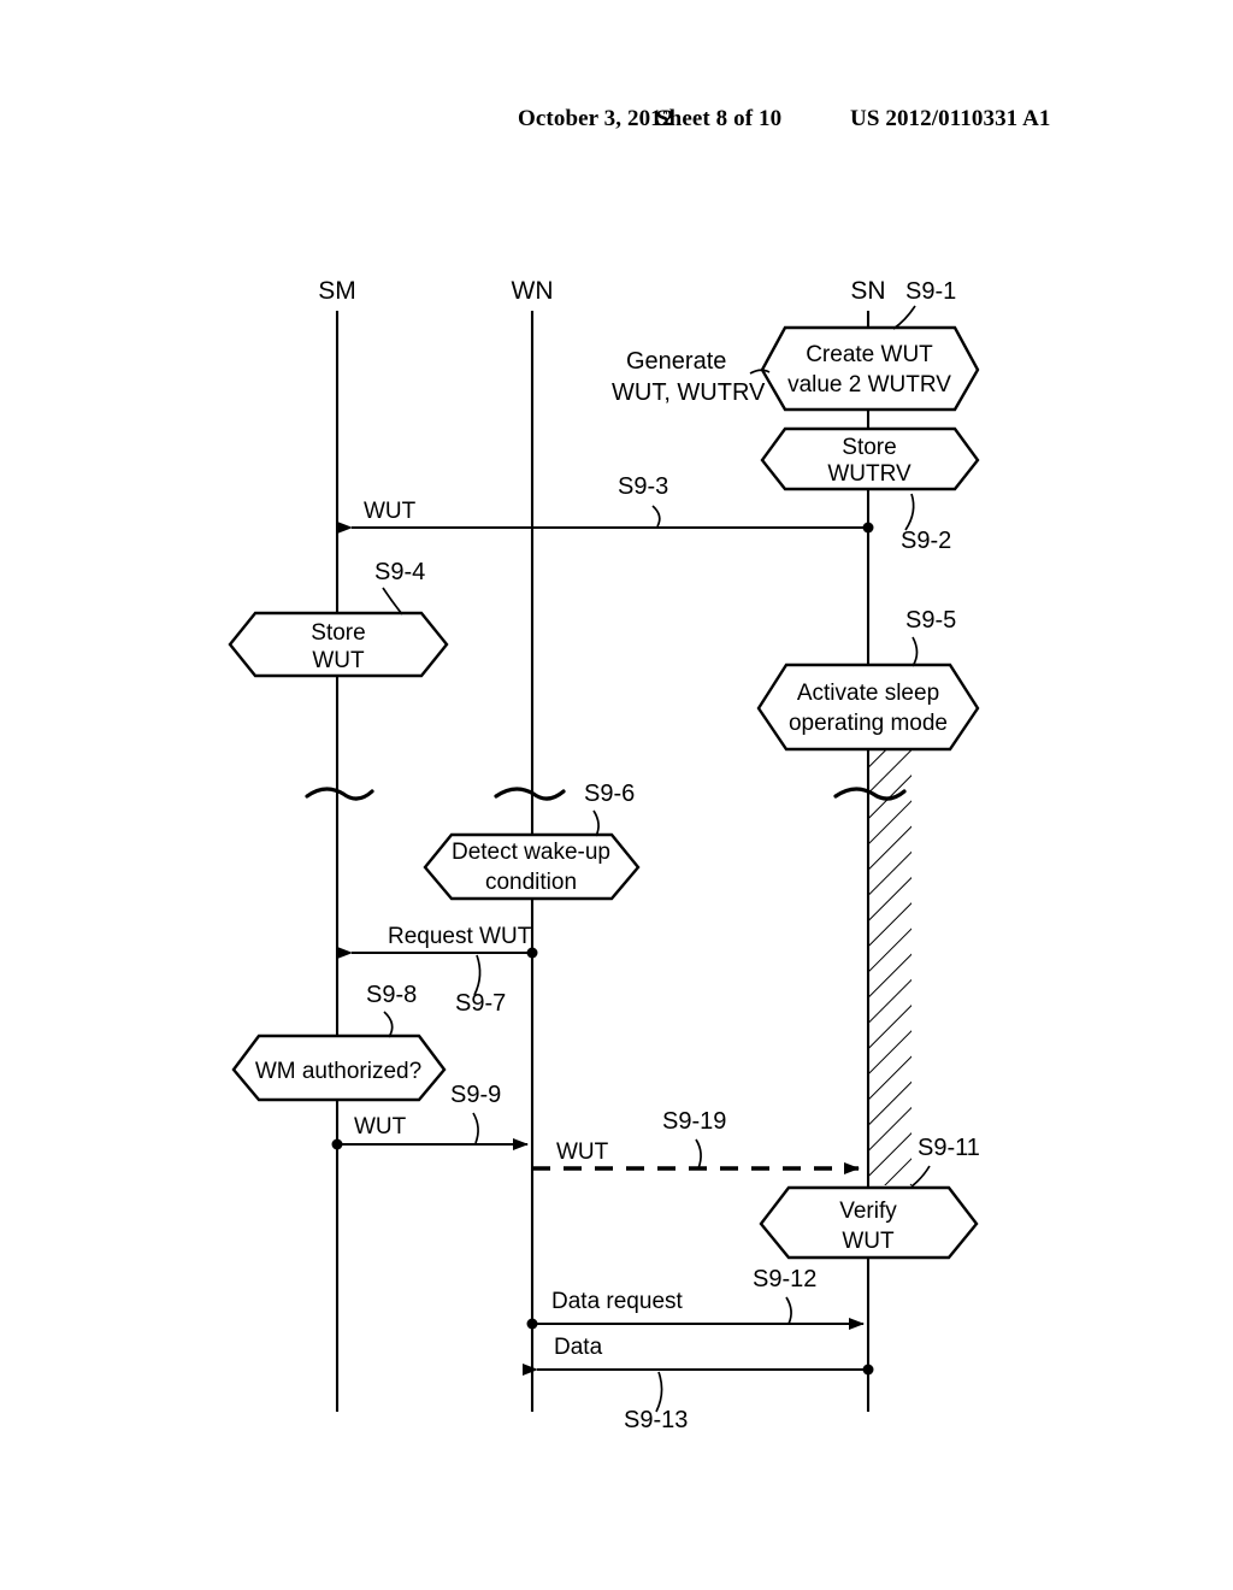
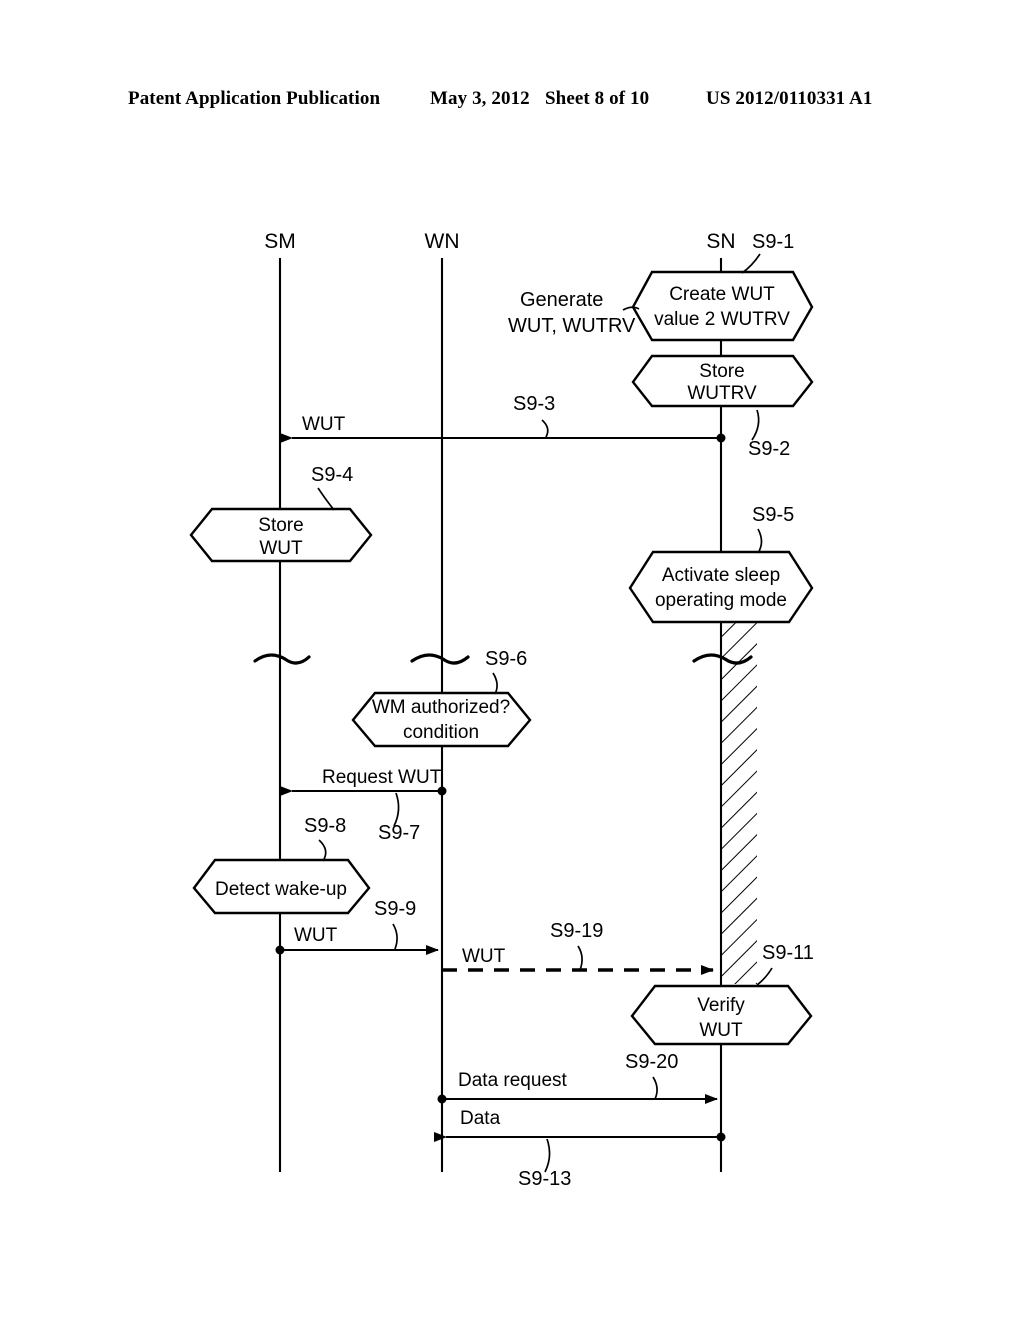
+ Patent Application Publication
- October 3, 2012
+ May 3, 2012
  Sheet 8 of 10
  US 2012/0110331 A1
  SM
  WN
  SN
  Create WUT
  value 2 WUTRV
  S9-1
  Generate
  WUT, WUTRV
  Store
  WUTRV
  S9-2
  WUT
  S9-3
  Store
  WUT
  S9-4
  Activate sleep
  operating mode
  S9-5
- Detect wake-up
+ WM authorized?
  condition
  S9-6
  Request WUT
  S9-7
- WM authorized?
+ Detect wake-up
  S9-8
  WUT
  S9-9
  WUT
  S9-19
  S9-11
  Verify
  WUT
  Data request
- S9-12
+ S9-20
  Data
  S9-13
